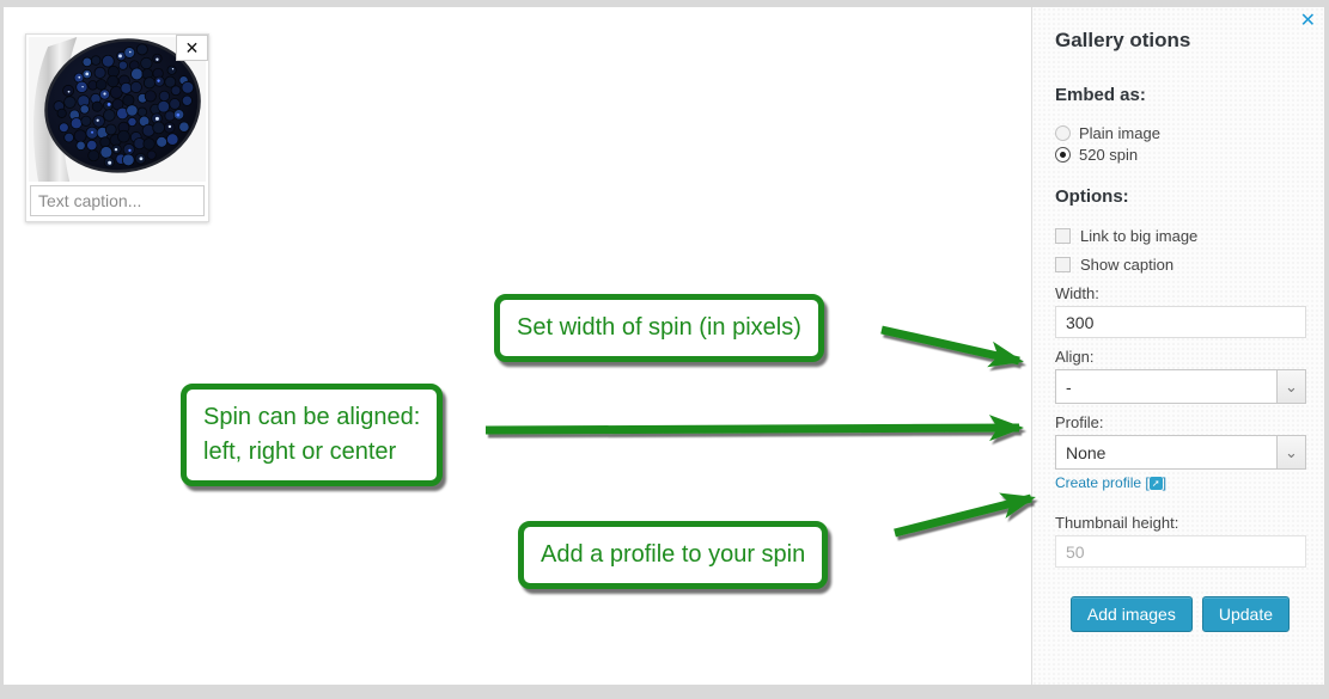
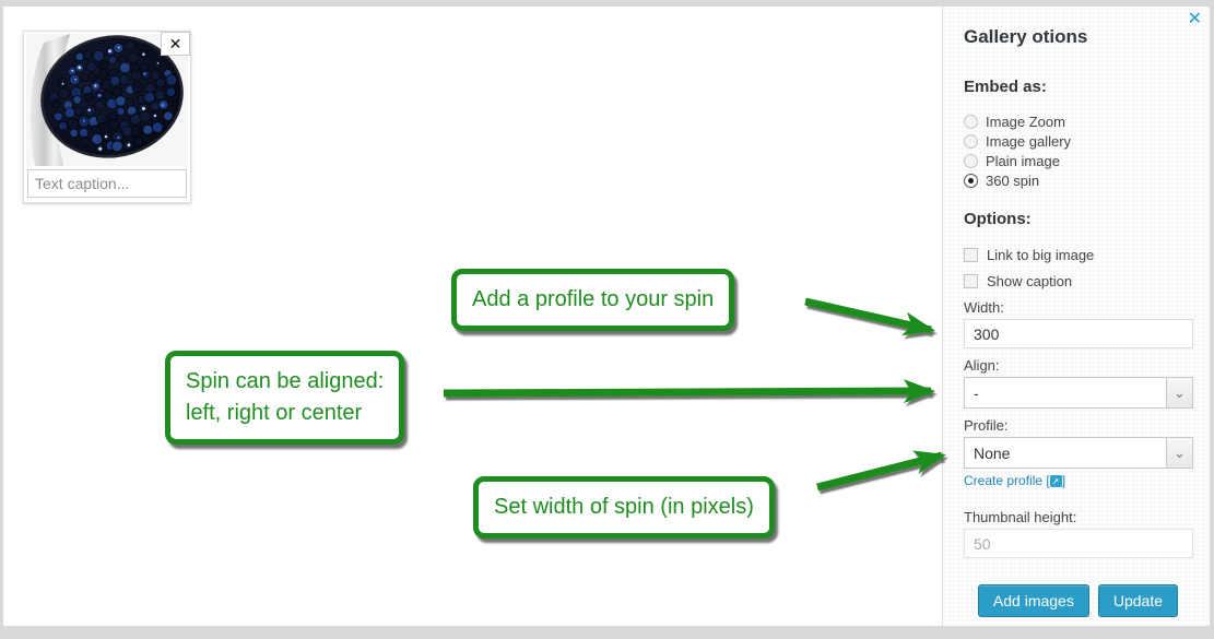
  ✕
  Text caption...
- Set width of spin (in pixels)
+ Add a profile to your spin
  Spin can be aligned:
  left, right or center
- Add a profile to your spin
+ Set width of spin (in pixels)
  ✕
  Gallery otions
  Embed as:
+ Image Zoom
+ Image gallery
  Plain image
- 520 spin
+ 360 spin
  Options:
  Link to big image
  Show caption
  Width:
  300
  Align:
  -
  ⌄
  Profile:
  None
  ⌄
  Create profile [ ➚ ]
  Thumbnail height:
  50
  Add images
  Update
